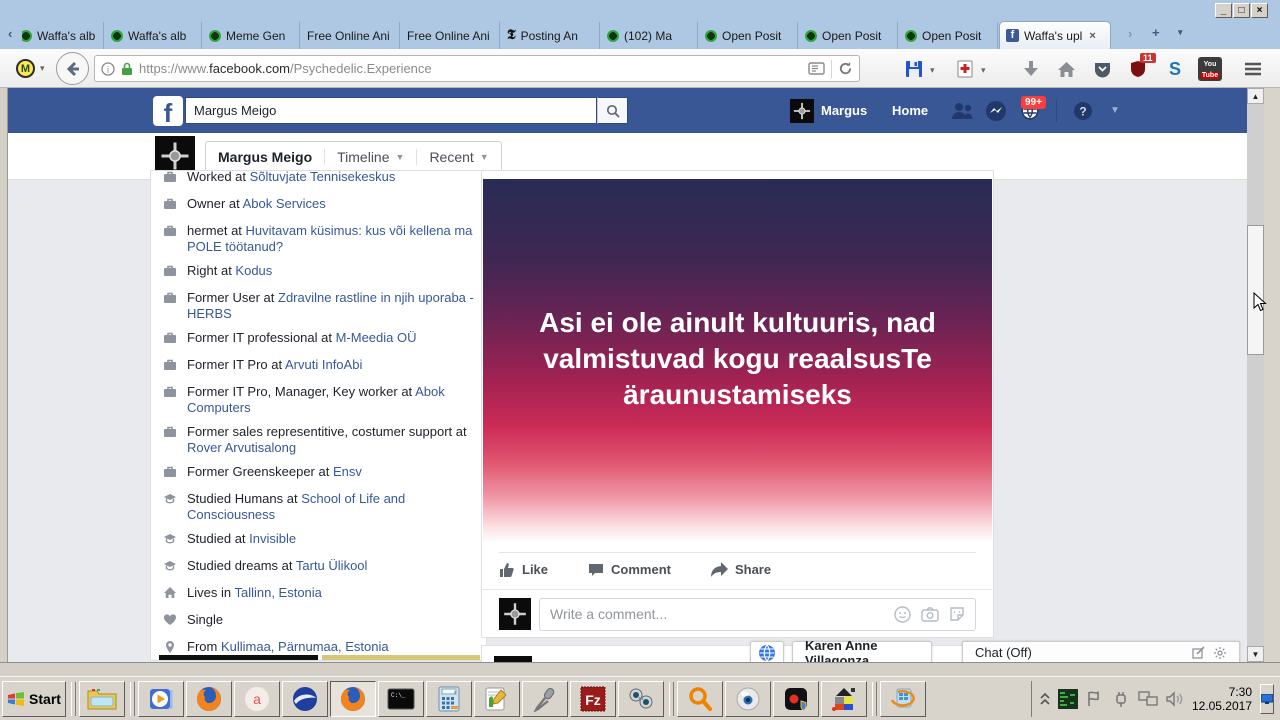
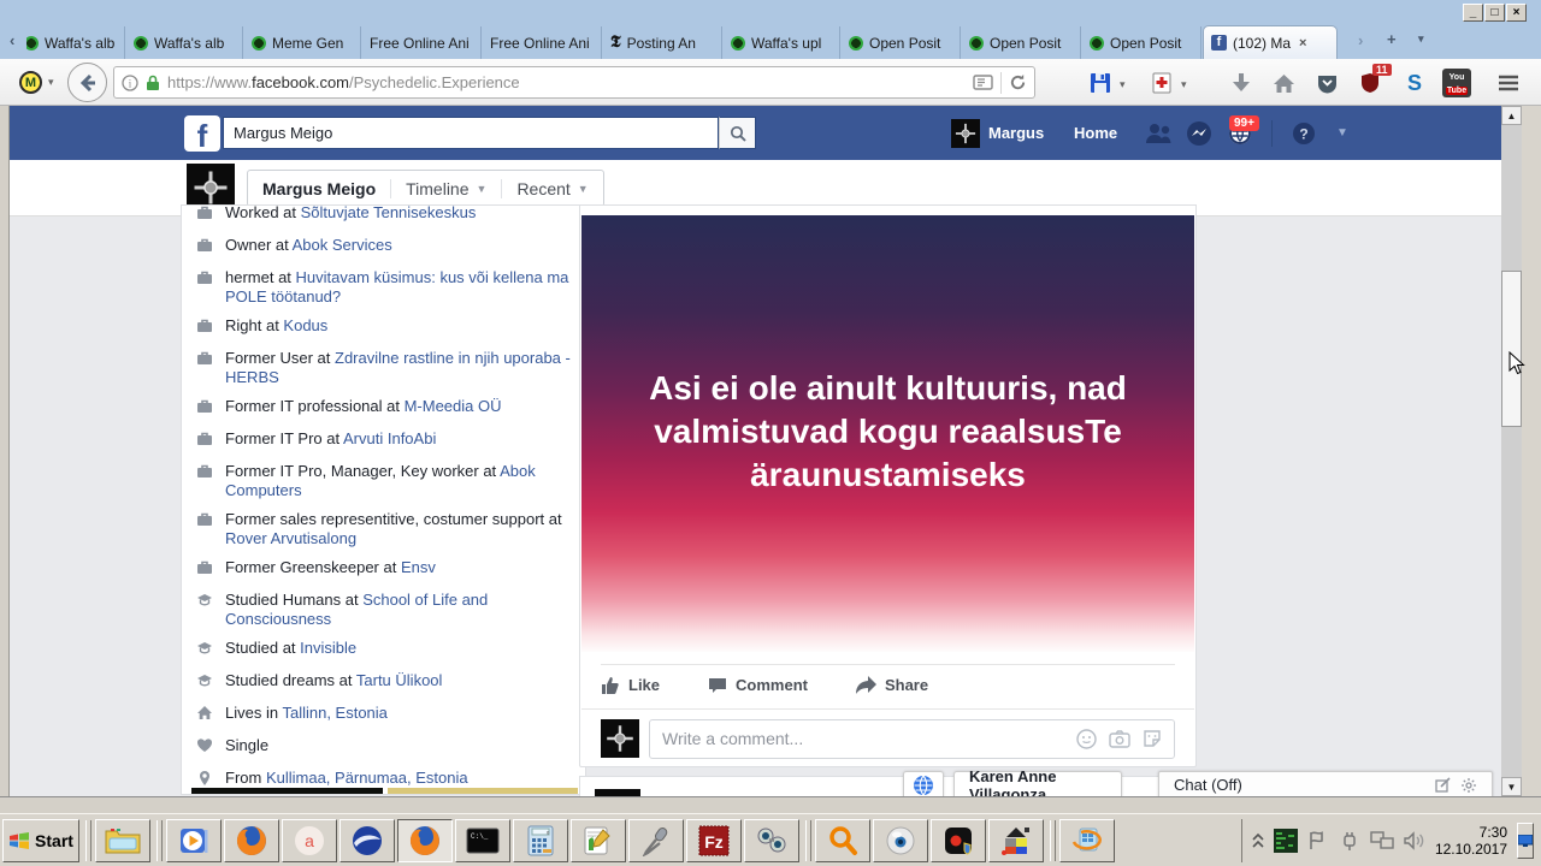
  _
  □
  ×
  ‹
  Waffa's alb
  Waffa's alb
  Meme Gen
  Free Online Ani
  Free Online Ani
  𝕿
  Posting An
- (102) Ma
+ Waffa's upl
  Open Posit
  Open Posit
  Open Posit
  f
- Waffa's upl
+ (102) Ma
  ×
  ›
  +
  ▾
  M
  ▾
  i
  https://www.facebook.com/Psychedelic.Experience
  ▾
  ▾
  11
  S
  f
  Margus Meigo
  Margus
  Home
  ?
  ▼
  99+
  Margus Meigo
  Timeline
  ▼
  Recent
  ▼
  Worked at Sõltuvjate Tennisekeskus
  Owner at Abok Services
  hermet at Huvitavam küsimus: kus või kellena ma POLE töötanud?
  Right at Kodus
  Former User at Zdravilne rastline in njih uporaba - HERBS
  Former IT professional at M-Meedia OÜ
  Former IT Pro at Arvuti InfoAbi
  Former IT Pro, Manager, Key worker at Abok Computers
  Former sales representitive, costumer support at Rover Arvutisalong
  Former Greenskeeper at Ensv
  Studied Humans at School of Life and Consciousness
  Studied at Invisible
  Studied dreams at Tartu Ülikool
  Lives in Tallinn, Estonia
  Single
  From Kullimaa, Pärnumaa, Estonia
  Asi ei ole ainult kultuuris, nad valmistuvad kogu reaalsusTe äraunustamiseks
  Like
  Comment
  Share
  Write a comment...
  Karen Anne Villagonza
  Chat (Off)
  ▲
  ▼
  Start
  a
  Fz
  7:30
- 12.05.2017
+ 12.10.2017
